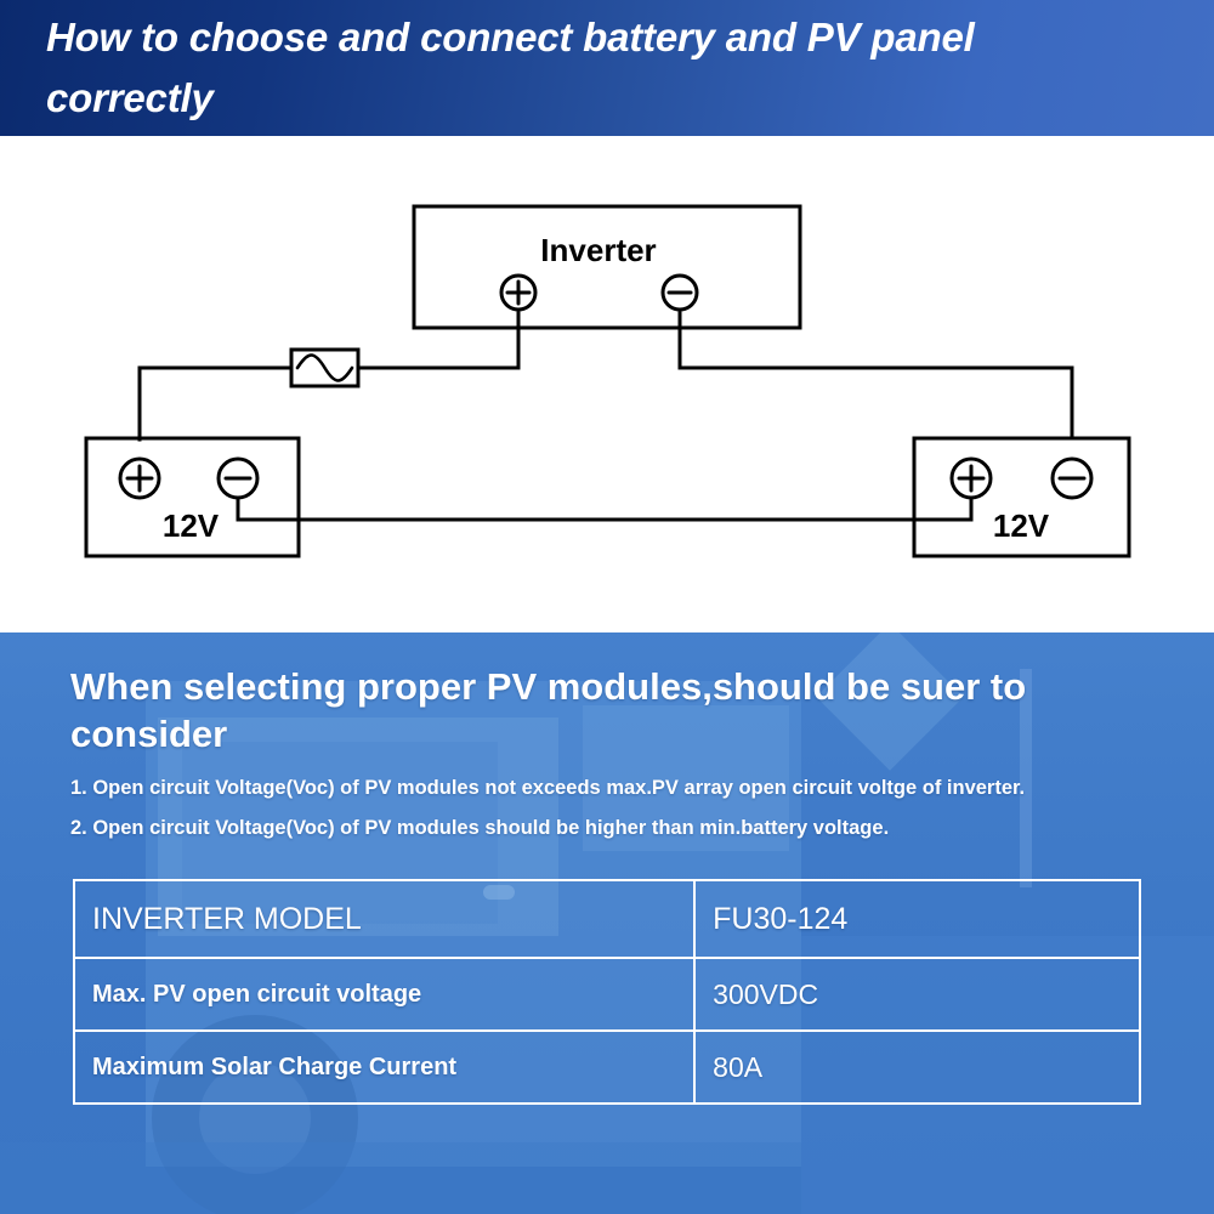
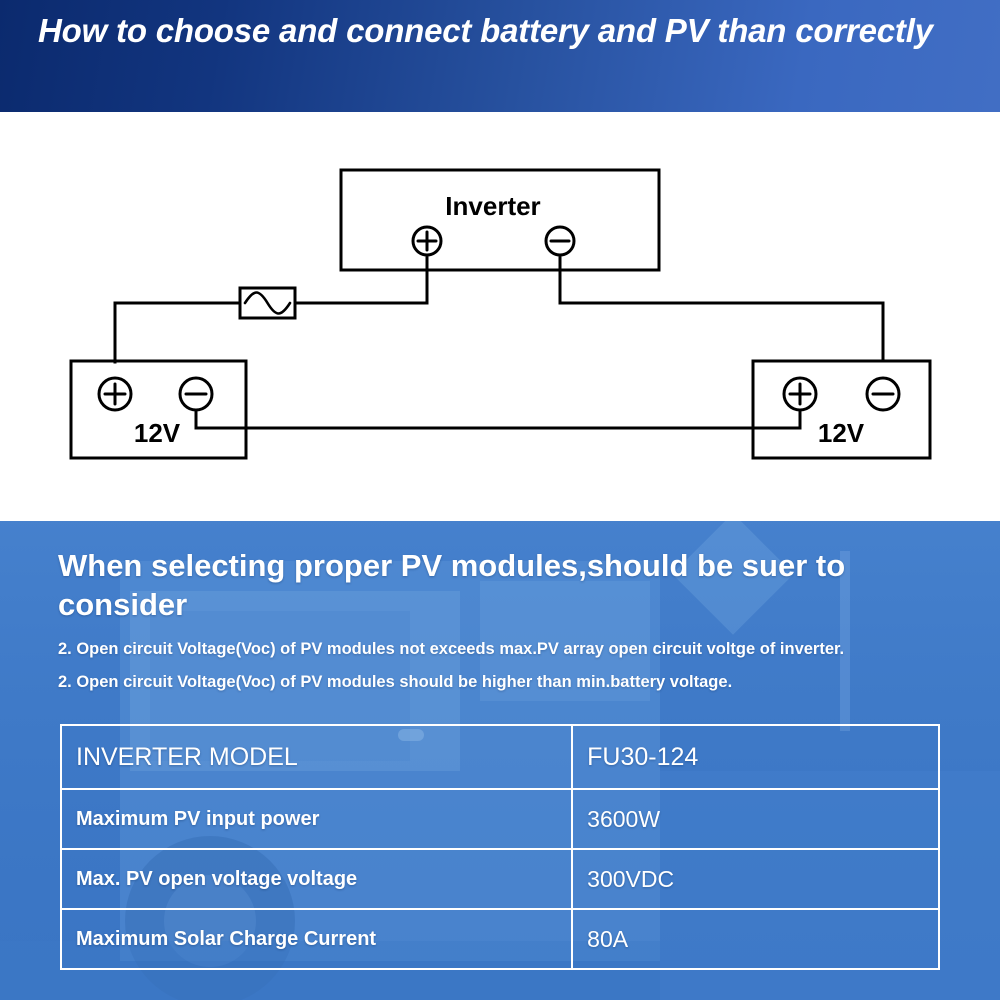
- How to choose and connect battery and PV panel correctly
+ How to choose and connect battery and PV than correctly
  Inverter
  12V
  12V
  When selecting proper PV modules,should be suer to consider
- 1. Open circuit Voltage(Voc) of PV modules not exceeds max.PV array open circuit voltge of inverter.
+ 2. Open circuit Voltage(Voc) of PV modules not exceeds max.PV array open circuit voltge of inverter.
  2. Open circuit Voltage(Voc) of PV modules should be higher than min.battery voltage.
  INVERTER MODEL	FU30-124
+ Maximum PV input power	3600W
- Max. PV open circuit voltage	300VDC
+ Max. PV open voltage voltage	300VDC
  Maximum Solar Charge Current	80A
